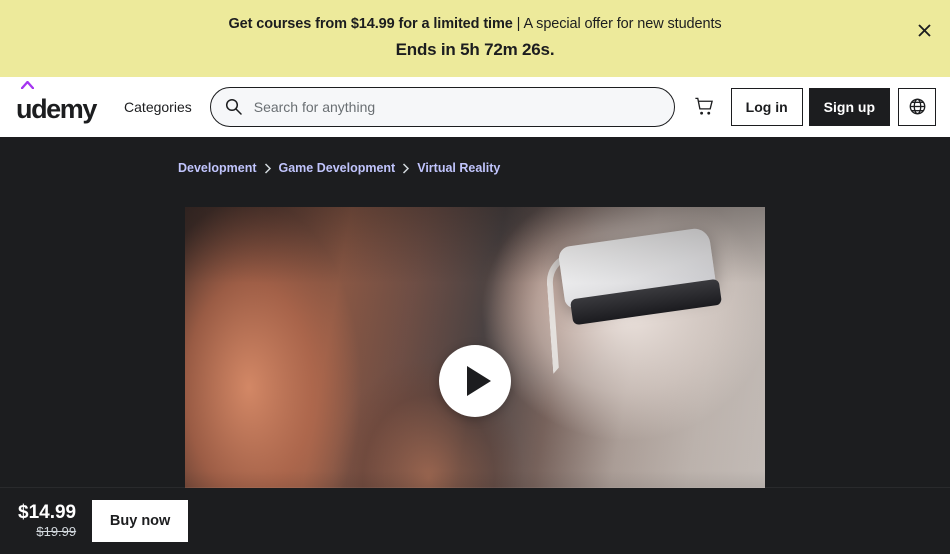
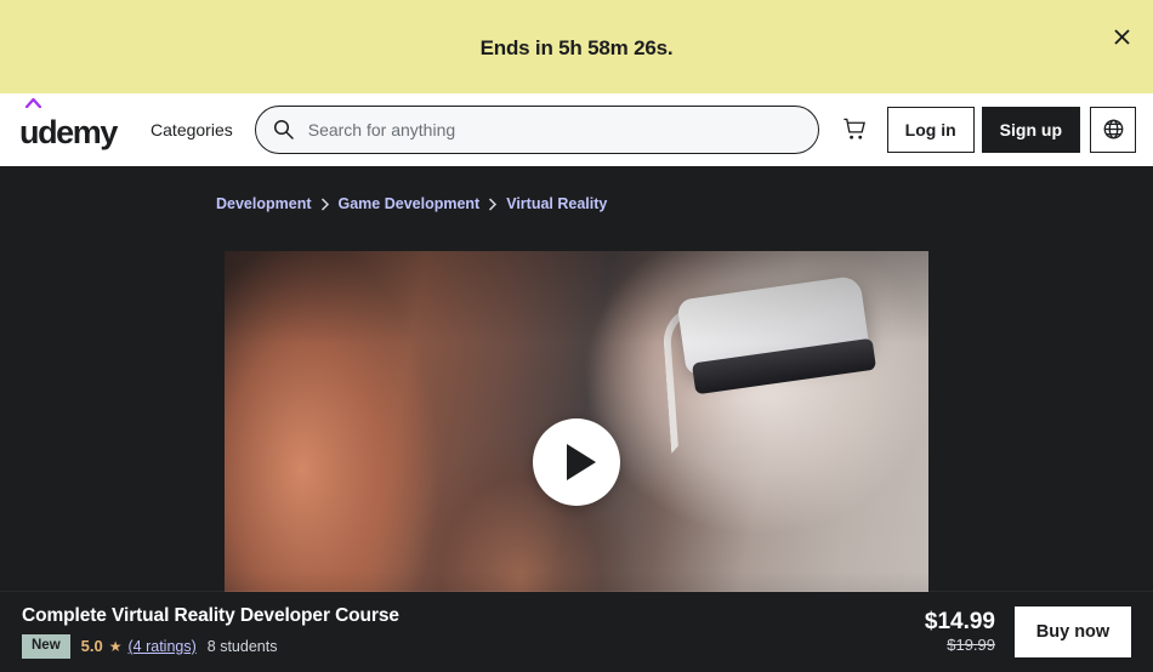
- Get courses from $14.99 for a limited time | A special offer for new students
- Ends in 5h 72m 26s.
+ Ends in 5h 58m 26s.
  udemy
  Categories
  Search for anything
  Log in
  Sign up
  Development
  Game Development
  Virtual Reality
+ Complete Virtual Reality Developer Course
+ New
+ 5.0
+ ★
+ (4 ratings)
+ 8 students
  $14.99
  $19.99
  Buy now
